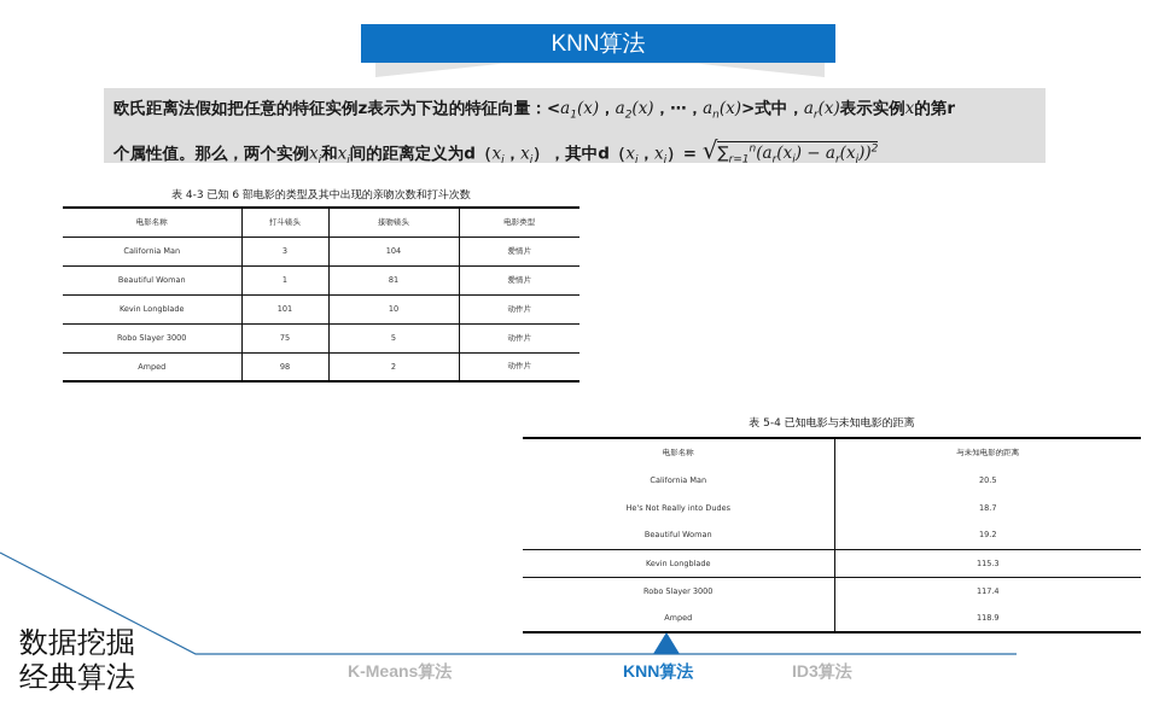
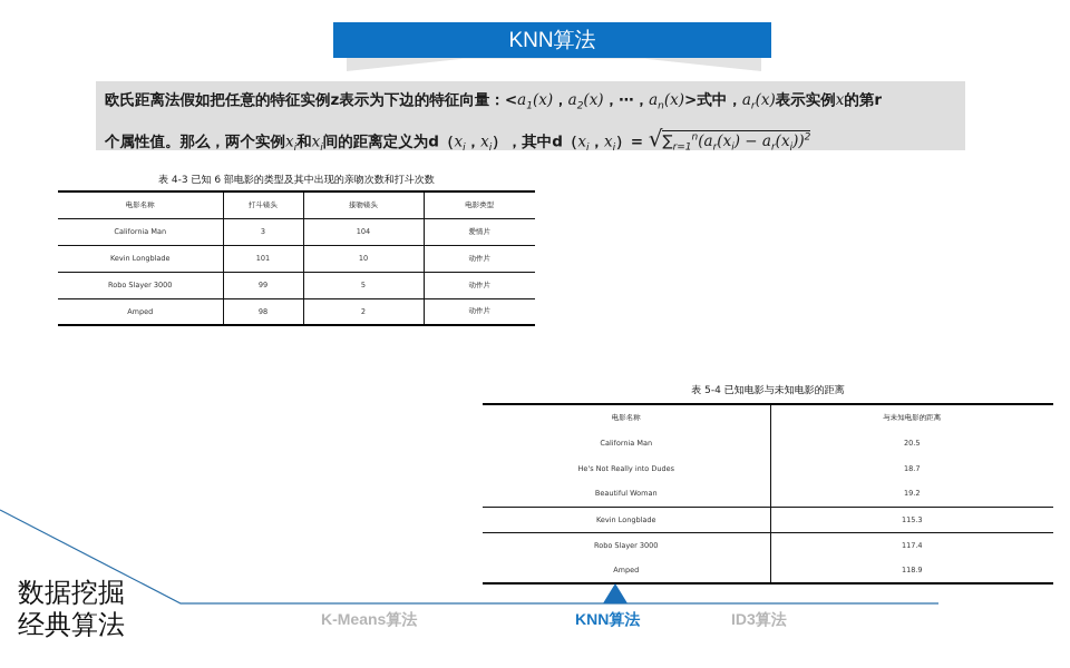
  KNN算法
  欧氏距离法假如把任意的特征实例z表示为下边的特征向量：<a1(x)，a2(x)，⋯，an(x)>式中，ar(x)表示实例x的第r
  个属性值。那么，两个实例xi和xj间的距离定义为d（xi，xj），其中d（xi，xj）= √∑r=1n(ar(xi) − ar(xj))2
  表 4-3 已知 6 部电影的类型及其中出现的亲吻次数和打斗次数
  电影名称	打斗镜头	接吻镜头	电影类型
  California Man	3	104	爱情片
- Beautiful Woman	1	81	爱情片
  Kevin Longblade	101	10	动作片
- Robo Slayer 3000	75	5	动作片
+ Robo Slayer 3000	99	5	动作片
  Amped	98	2	动作片
  表 5-4 已知电影与未知电影的距离
  电影名称	与未知电影的距离
  California Man	20.5
  He's Not Really into Dudes	18.7
  Beautiful Woman	19.2
  Kevin Longblade	115.3
  Robo Slayer 3000	117.4
  Amped	118.9
  数据挖掘
  经典算法
  K-Means算法
  KNN算法
  ID3算法
